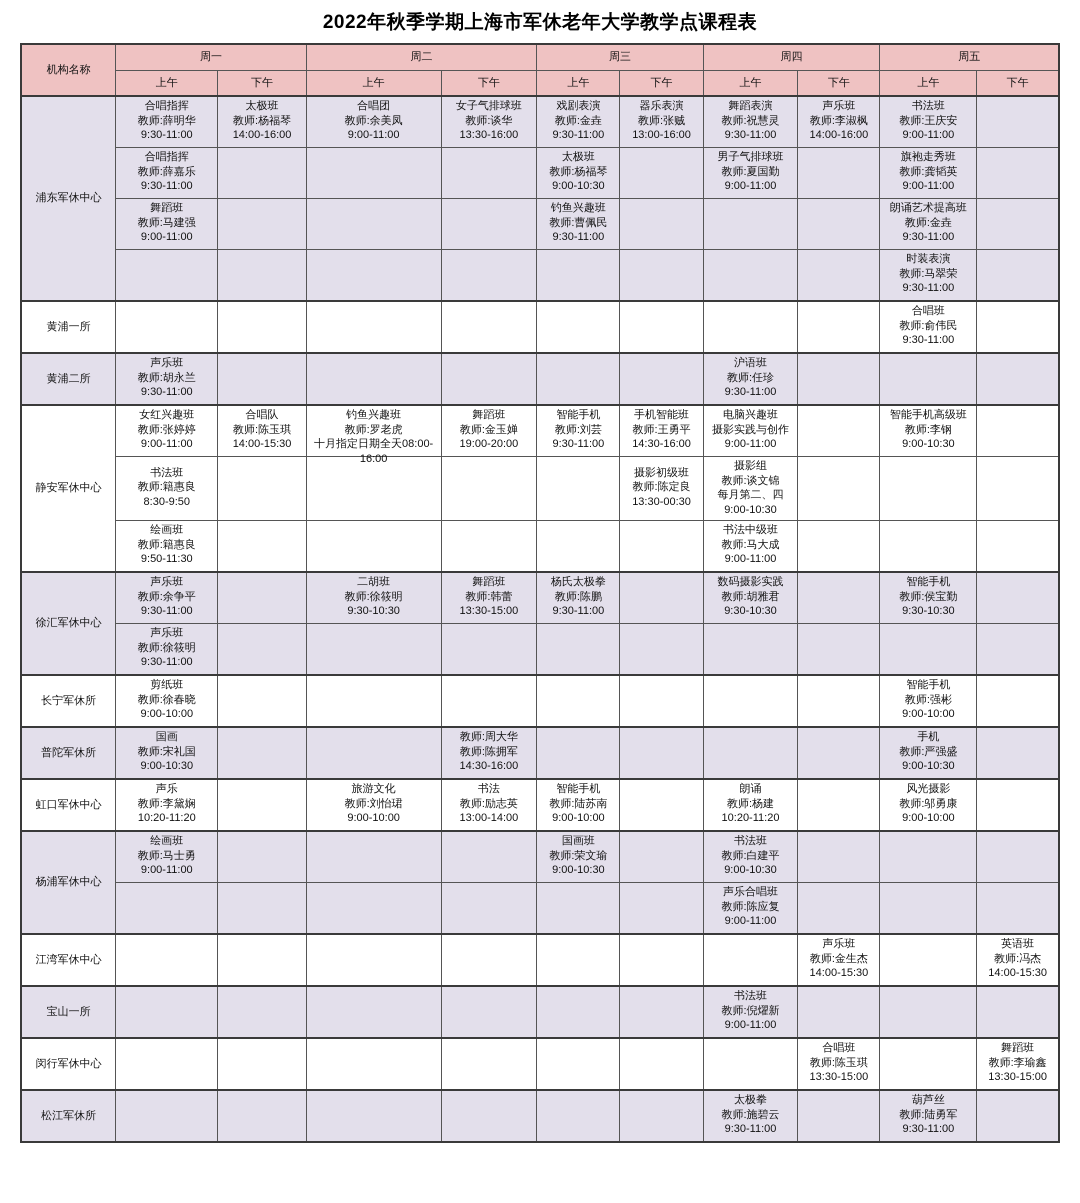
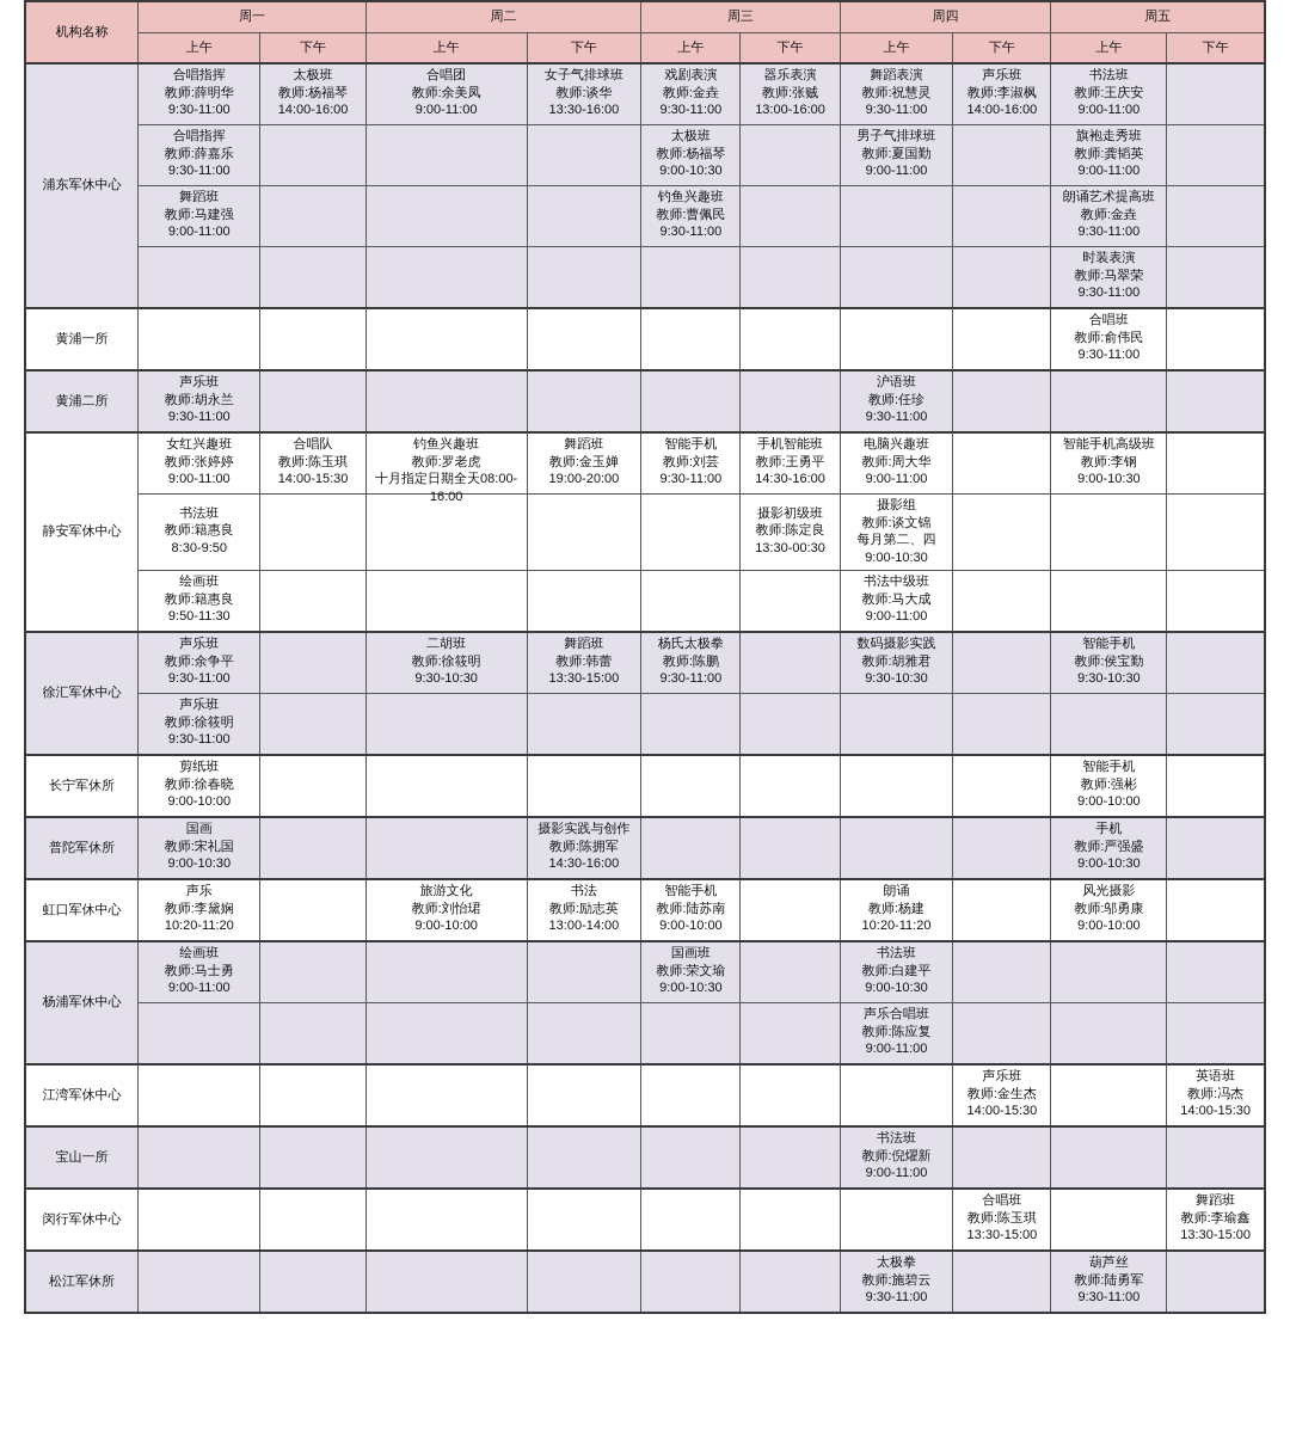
- 2022年秋季学期上海市军休老年大学教学点课程表
  机构名称	周一	周二	周三	周四	周五
  上午	下午	上午	下午	上午	下午	上午	下午	上午	下午
  浦东军休中心	合唱指挥教师:薛明华9:30-11:00	太极班教师:杨福琴14:00-16:00	合唱团教师:余美凤9:00-11:00	女子气排球班教师:谈华13:30-16:00	戏剧表演教师:金垚9:30-11:00	器乐表演教师:张贼13:00-16:00	舞蹈表演教师:祝慧灵9:30-11:00	声乐班教师:李淑枫14:00-16:00	书法班教师:王庆安9:00-11:00
  合唱指挥教师:薛嘉乐9:30-11:00				太极班教师:杨福琴9:00-10:30		男子气排球班教师:夏国勤9:00-11:00		旗袍走秀班教师:龚韬英9:00-11:00
  舞蹈班教师:马建强9:00-11:00				钓鱼兴趣班教师:曹佩民9:30-11:00				朗诵艺术提高班教师:金垚9:30-11:00
  								时装表演教师:马翠荣9:30-11:00
  黄浦一所									合唱班教师:俞伟民9:30-11:00
  黄浦二所	声乐班教师:胡永兰9:30-11:00						沪语班教师:任珍9:30-11:00
- 静安军休中心	女红兴趣班教师:张婷婷9:00-11:00	合唱队教师:陈玉琪14:00-15:30	钓鱼兴趣班教师:罗老虎十月指定日期全天08:00-16:00	舞蹈班教师:金玉婵19:00-20:00	智能手机教师:刘芸9:30-11:00	手机智能班教师:王勇平14:30-16:00	电脑兴趣班摄影实践与创作9:00-11:00		智能手机高级班教师:李钢9:00-10:30
+ 静安军休中心	女红兴趣班教师:张婷婷9:00-11:00	合唱队教师:陈玉琪14:00-15:30	钓鱼兴趣班教师:罗老虎十月指定日期全天08:00-16:00	舞蹈班教师:金玉婵19:00-20:00	智能手机教师:刘芸9:30-11:00	手机智能班教师:王勇平14:30-16:00	电脑兴趣班教师:周大华9:00-11:00		智能手机高级班教师:李钢9:00-10:30
  书法班教师:籍惠良8:30-9:50					摄影初级班教师:陈定良13:30-00:30	摄影组教师:谈文锦每月第二、四9:00-10:30
  绘画班教师:籍惠良9:50-11:30						书法中级班教师:马大成9:00-11:00
  徐汇军休中心	声乐班教师:余争平9:30-11:00		二胡班教师:徐筱明9:30-10:30	舞蹈班教师:韩蕾13:30-15:00	杨氏太极拳教师:陈鹏9:30-11:00		数码摄影实践教师:胡雅君9:30-10:30		智能手机教师:侯宝勤9:30-10:30
  声乐班教师:徐筱明9:30-11:00
  长宁军休所	剪纸班教师:徐春晓9:00-10:00								智能手机教师:强彬9:00-10:00
- 普陀军休所	国画教师:宋礼国9:00-10:30			教师:周大华教师:陈拥军14:30-16:00					手机教师:严强盛9:00-10:30
+ 普陀军休所	国画教师:宋礼国9:00-10:30			摄影实践与创作教师:陈拥军14:30-16:00					手机教师:严强盛9:00-10:30
  虹口军休中心	声乐教师:李黛娴10:20-11:20		旅游文化教师:刘怡珺9:00-10:00	书法教师:励志英13:00-14:00	智能手机教师:陆苏南9:00-10:00		朗诵教师:杨建10:20-11:20		风光摄影教师:邬勇康9:00-10:00
  杨浦军休中心	绘画班教师:马士勇9:00-11:00				国画班教师:荣文瑜9:00-10:30		书法班教师:白建平9:00-10:30
  						声乐合唱班教师:陈应复9:00-11:00
  江湾军休中心								声乐班教师:金生杰14:00-15:30		英语班教师:冯杰14:00-15:30
  宝山一所							书法班教师:倪燿新9:00-11:00
  闵行军休中心								合唱班教师:陈玉琪13:30-15:00		舞蹈班教师:李瑜鑫13:30-15:00
  松江军休所							太极拳教师:施碧云9:30-11:00		葫芦丝教师:陆勇军9:30-11:00
